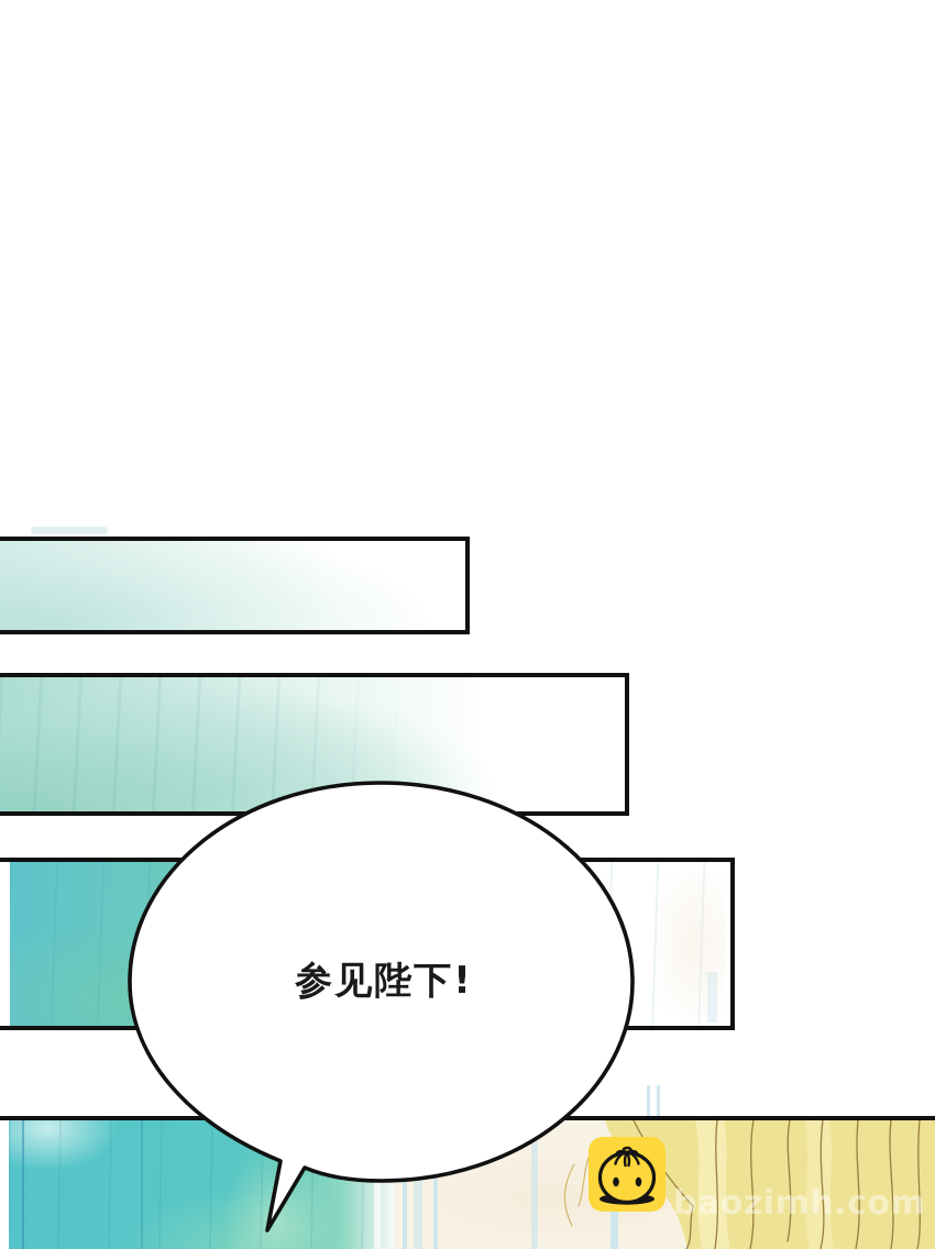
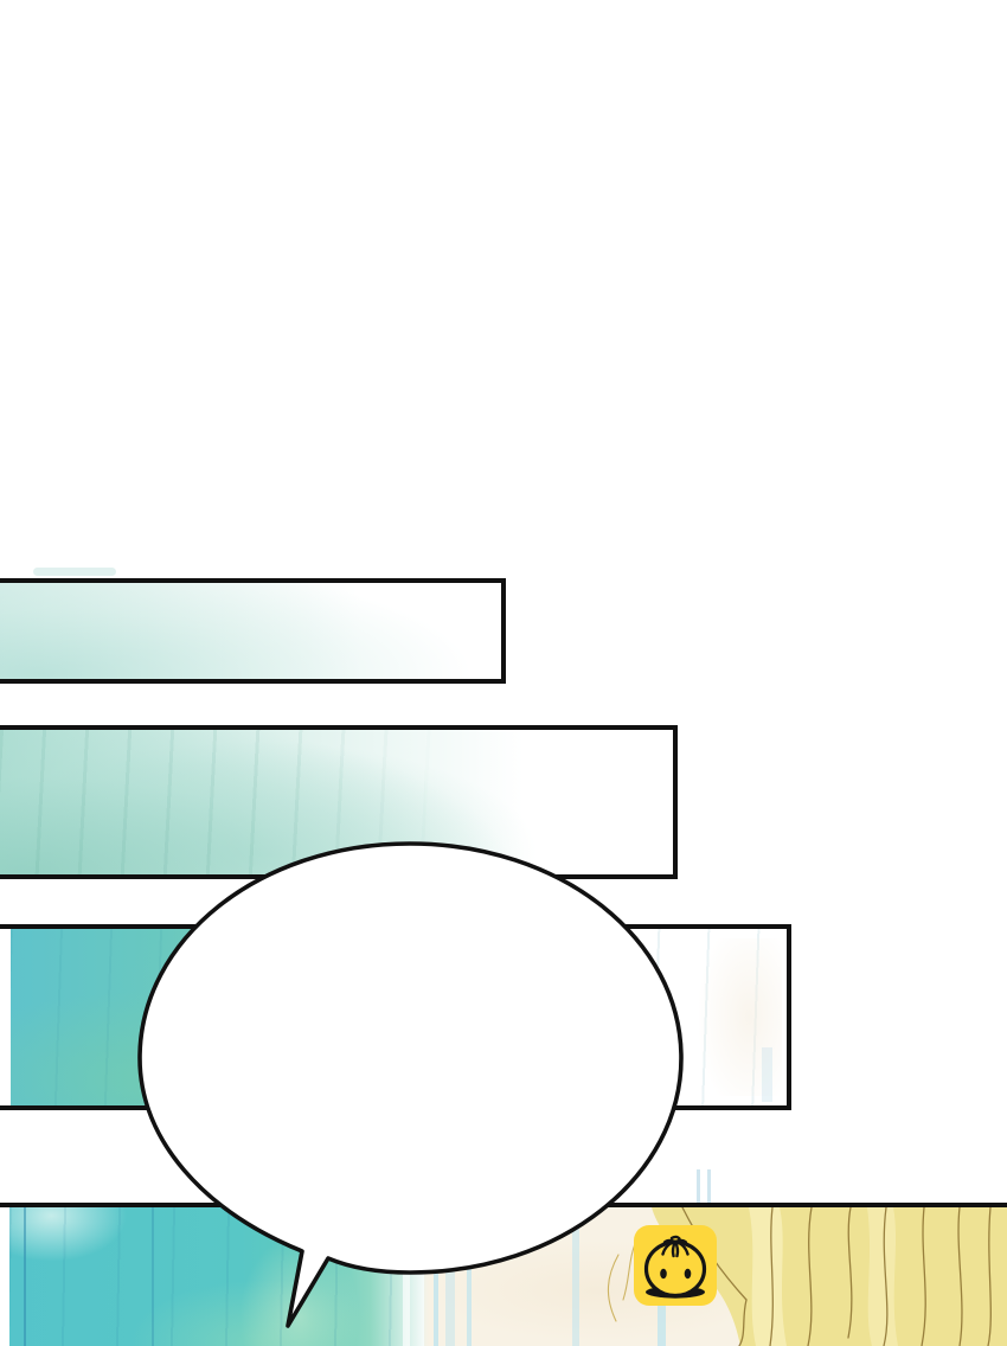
- 参见陛下!
- baozimh.com
